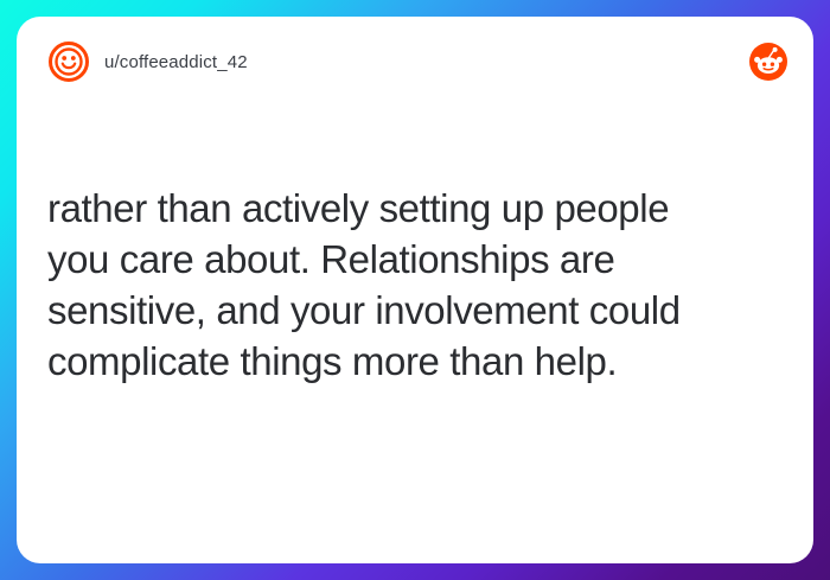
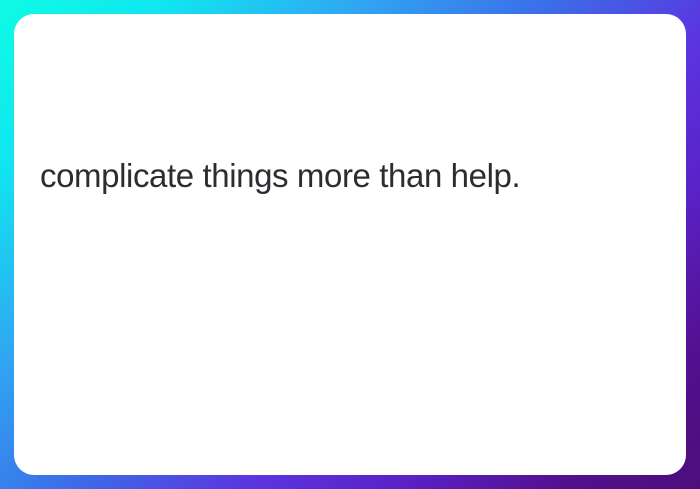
- u/coffeeaddict_42
- rather than actively setting up people
- you care about. Relationships are
- sensitive, and your involvement could
  complicate things more than help.
